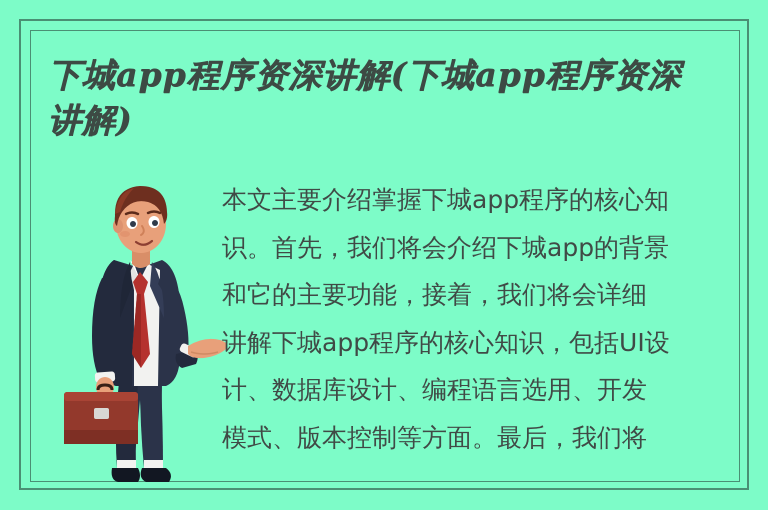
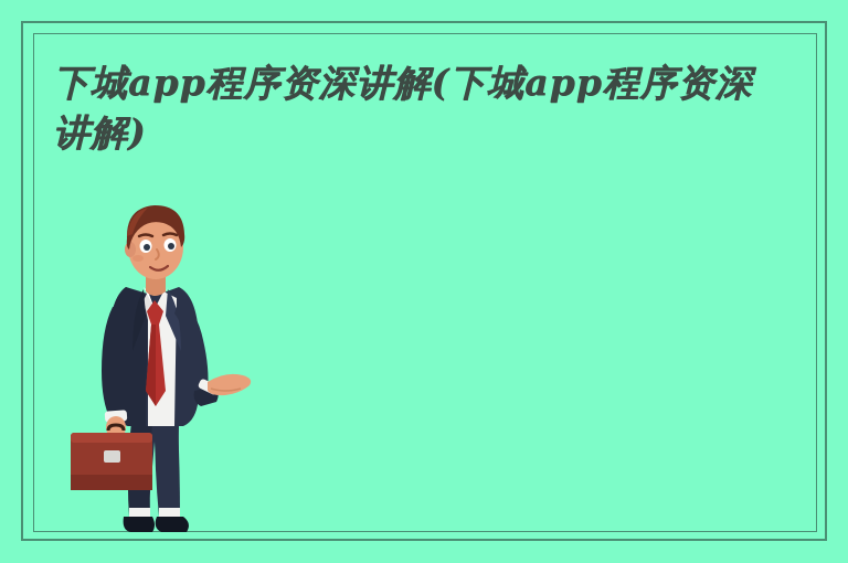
  下城app程序资深讲解(下城app程序资深 讲解)
- 本文主要介绍掌握下城app程序的核心知
- 识。首先，我们将会介绍下城app的背景
- 和它的主要功能，接着，我们将会详细
- 讲解下城app程序的核心知识，包括UI设
- 计、数据库设计、编程语言选用、开发
- 模式、版本控制等方面。最后，我们将
